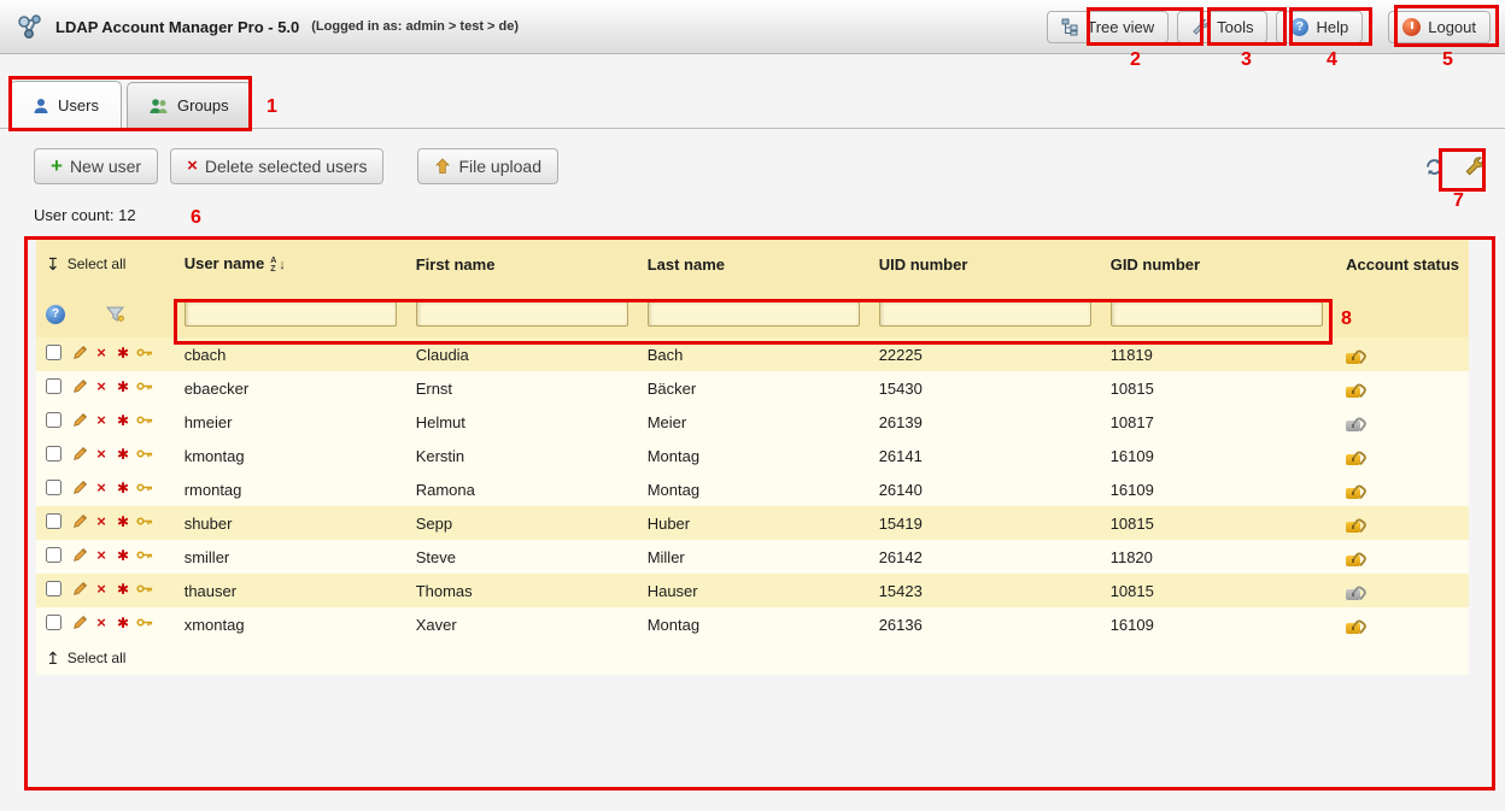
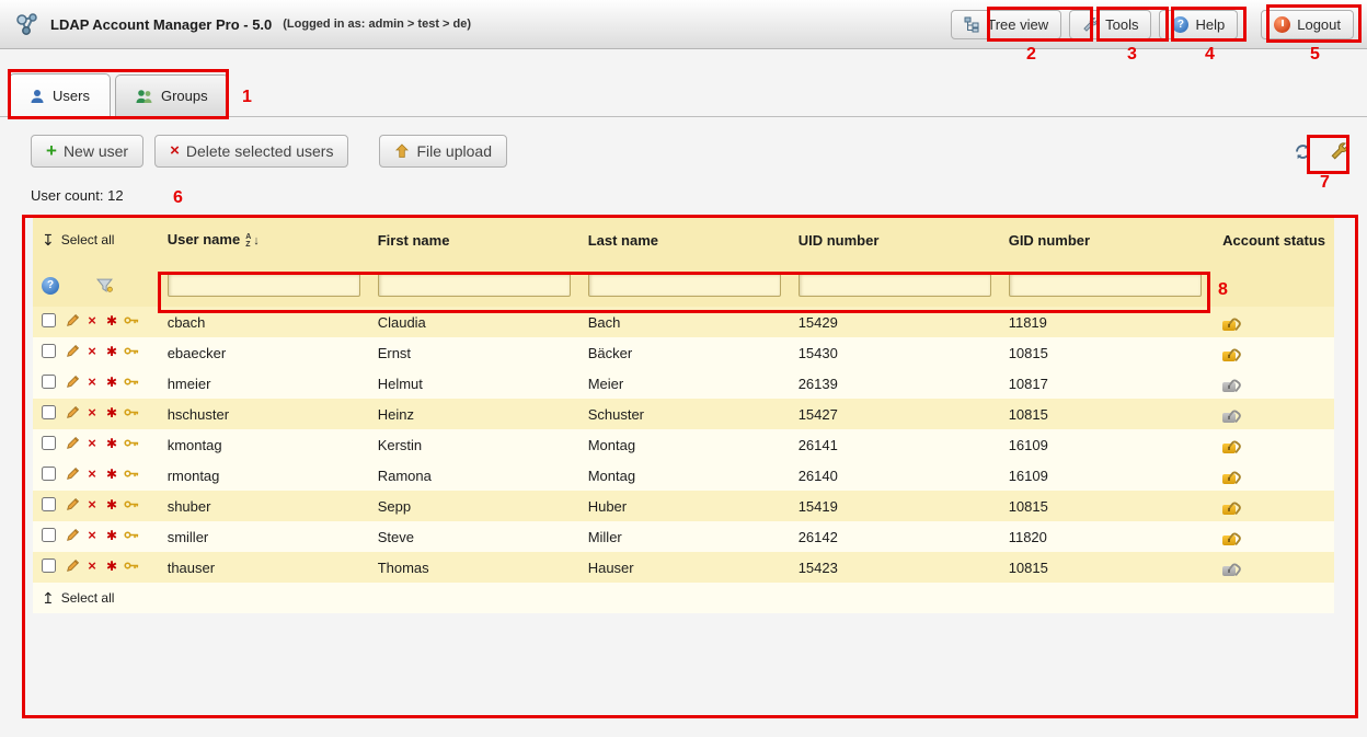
  LDAP Account Manager Pro - 5.0
  (Logged in as: admin > test > de)
  Tree view
  Tools
  ?
  Help
  Logout
  Users
  Groups
  +
  New user
  ×
  Delete selected users
  File upload
  User count: 12
  ↧ Select all	User name ↓	First name	Last name	UID number	GID number	Account status
  ?
- × ✱	cbach	Claudia	Bach	22225	11819
+ × ✱	cbach	Claudia	Bach	15429	11819
  × ✱	ebaecker	Ernst	Bäcker	15430	10815
  × ✱	hmeier	Helmut	Meier	26139	10817
+ × ✱	hschuster	Heinz	Schuster	15427	10815
  × ✱	kmontag	Kerstin	Montag	26141	16109
  × ✱	rmontag	Ramona	Montag	26140	16109
  × ✱	shuber	Sepp	Huber	15419	10815
  × ✱	smiller	Steve	Miller	26142	11820
  × ✱	thauser	Thomas	Hauser	15423	10815
- × ✱	xmontag	Xaver	Montag	26136	16109
  ↥ Select all
  1
  2
  3
  4
  5
  6
  7
  8
